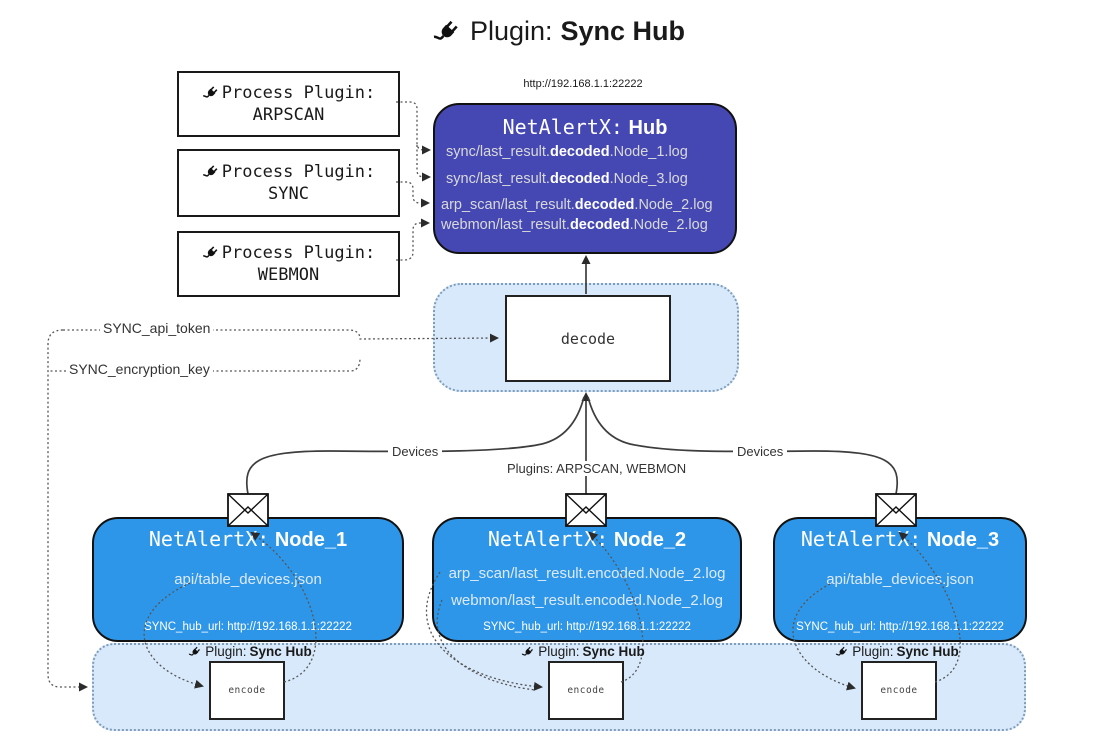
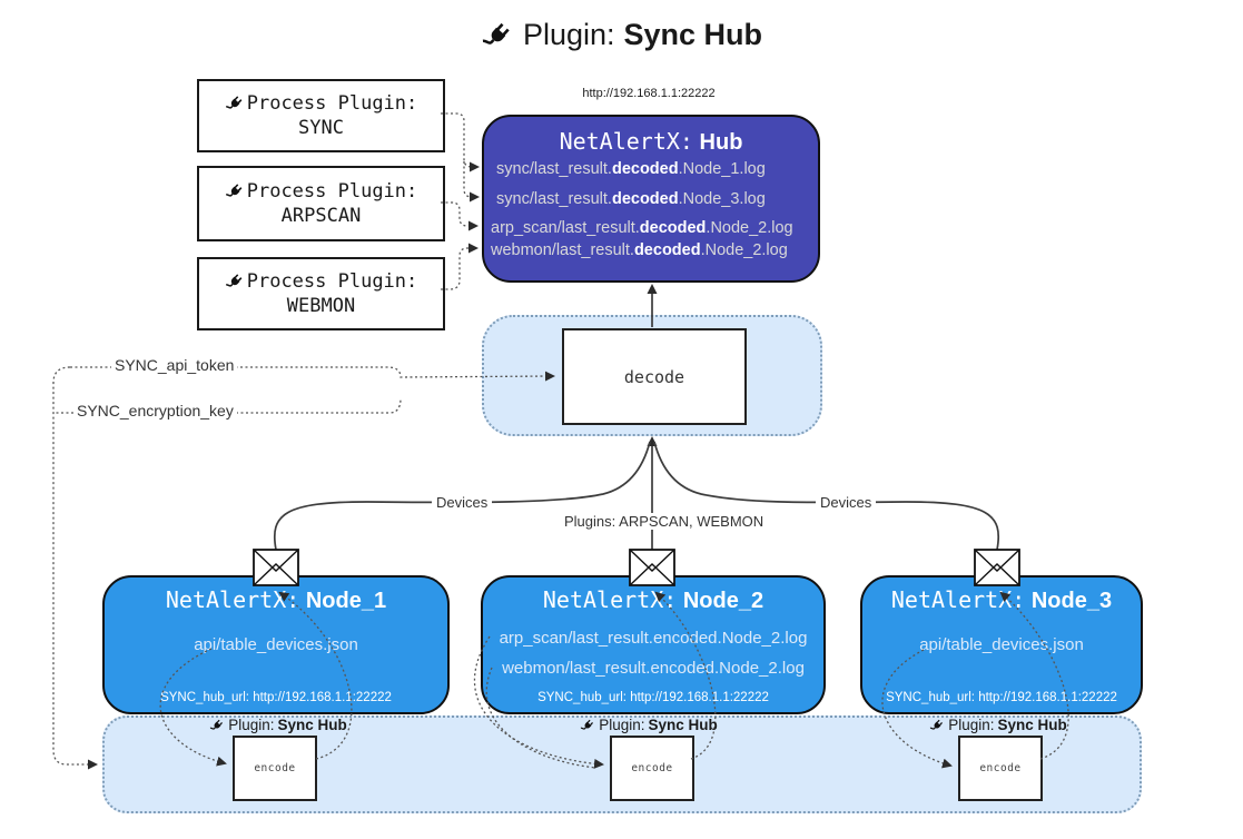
  Plugin:
  Sync Hub
  Process Plugin:
- ARPSCAN
+ SYNC
  Process Plugin:
- SYNC
+ ARPSCAN
  Process Plugin:
  WEBMON
  http://192.168.1.1:22222
  NetAlertX: Hub
  sync/last_result.decoded.Node_1.log
  sync/last_result.decoded.Node_3.log
  arp_scan/last_result.decoded.Node_2.log
  webmon/last_result.decoded.Node_2.log
  decode
  SYNC_api_token
  SYNC_encryption_key
  Devices
  Plugins: ARPSCAN, WEBMON
  Devices
  NetAlertX: Node_1
  api/table_devices.json
  SYNC_hub_url: http://192.168.1.1:22222
  NetAlertX: Node_2
  arp_scan/last_result.encoded.Node_2.log
  webmon/last_result.encoded.Node_2.log
  SYNC_hub_url: http://192.168.1.1:22222
  NetAlertX: Node_3
  api/table_device.json
  SYNC_hub_url: http://192.168.1.1:22222
  Plugin:
  Sync Hub
  encode
  Plugin:
  Sync Hub
  encode
  Plugin:
  Sync Hub
  encode
